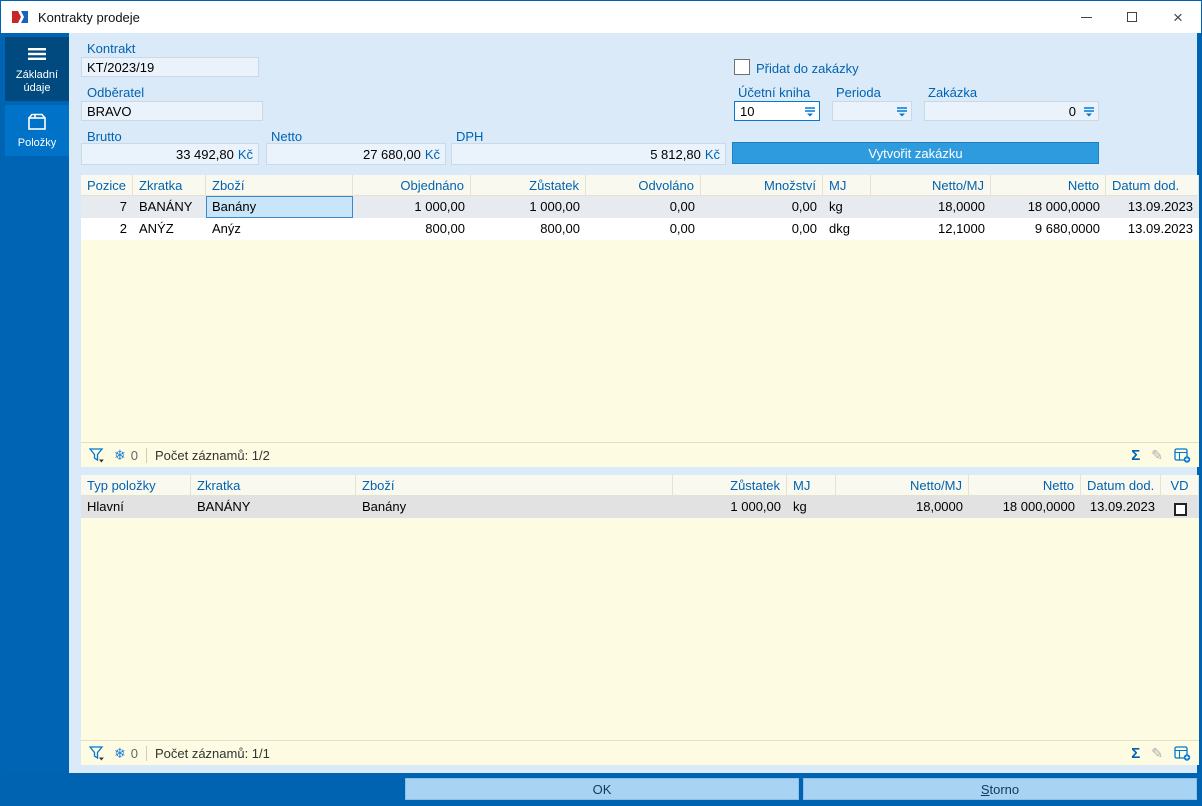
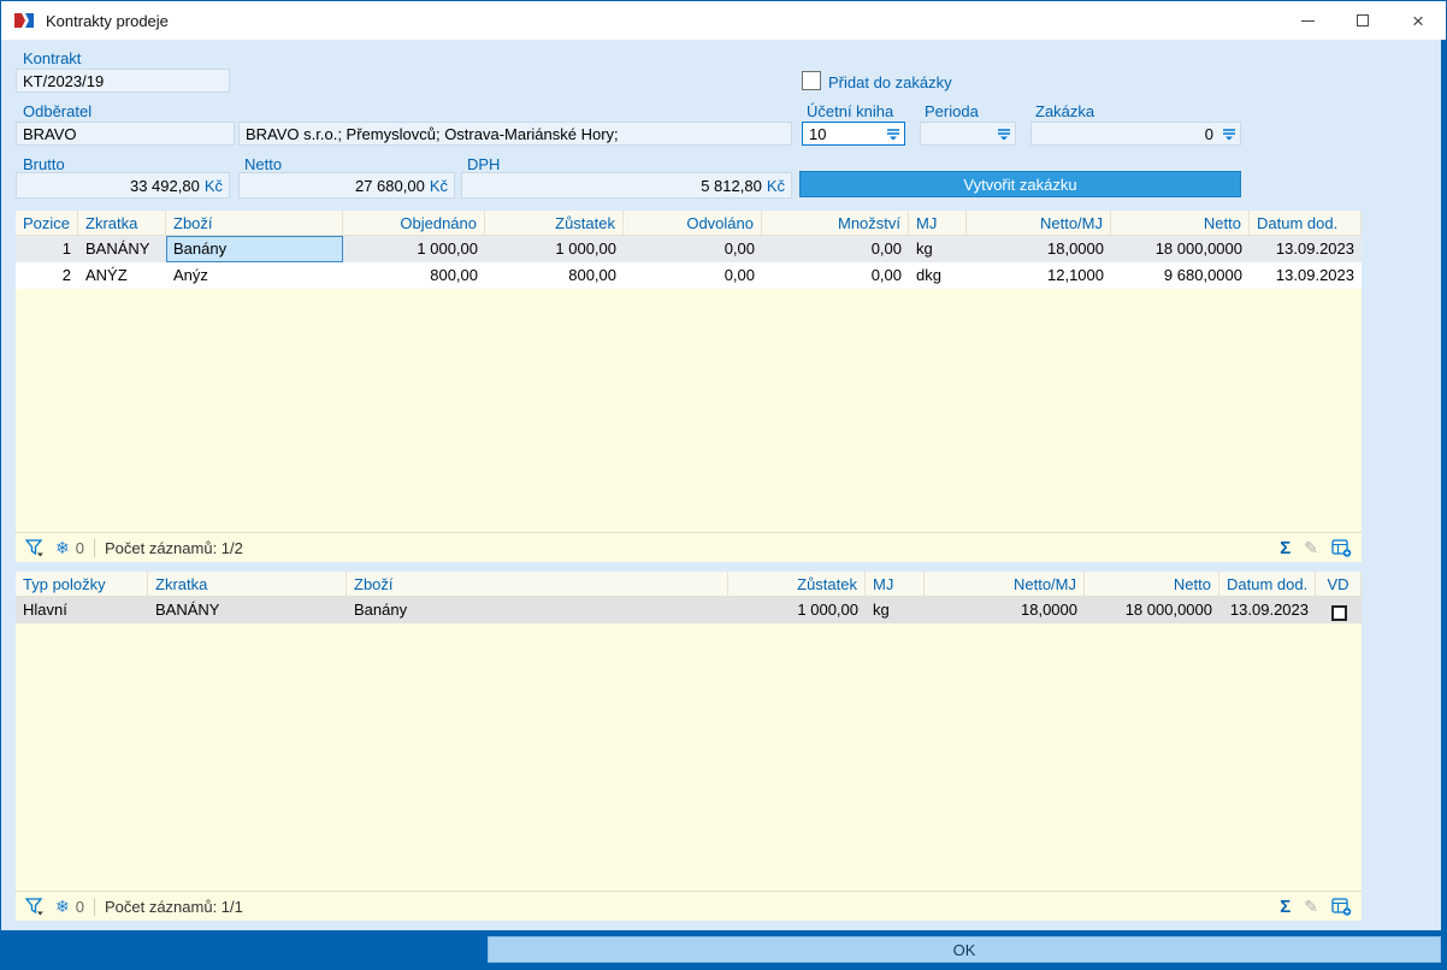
  Kontrakty prodeje
  ×
- Základní údaje
- Položky
  Kontrakt
  KT/2023/19
  Přidat do zakázky
  Odběratel
  BRAVO
+ BRAVO s.r.o.; Přemyslovců; Ostrava-Mariánské Hory;
  Účetní kniha
  10
  Perioda
  Zakázka
  0
  Brutto
  33 492,80
  Kč
  Netto
  27 680,00
  Kč
  DPH
  5 812,80
  Kč
  Vytvořit zakázku
  Pozice
  Zkratka
  Zboží
  Objednáno
  Zůstatek
  Odvoláno
  Množství
  MJ
  Netto/MJ
  Netto
  Datum dod.
- 7
+ 1
  BANÁNY
  Banány
  1 000,00
  1 000,00
  0,00
  0,00
  kg
  18,0000
  18 000,0000
  13.09.2023
  2
  ANÝZ
  Anýz
  800,00
  800,00
  0,00
  0,00
  dkg
  12,1000
  9 680,0000
  13.09.2023
  ❄
  0
  Počet záznamů: 1/2
  Σ
  ✎
  Typ položky
  Zkratka
  Zboží
  Zůstatek
  MJ
  Netto/MJ
  Netto
  Datum dod.
  VD
  Hlavní
  BANÁNY
  Banány
  1 000,00
  kg
  18,0000
  18 000,0000
  13.09.2023
  ❄
  0
  Počet záznamů: 1/1
  Σ
  ✎
  OK
- Storno
